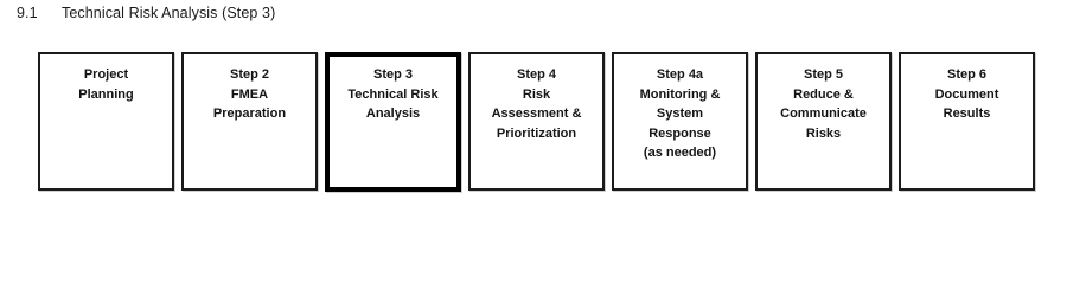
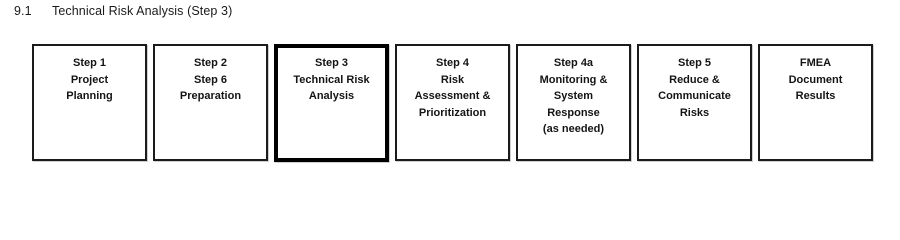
  9.1 Technical Risk Analysis (Step 3)
+ Step 1
  Project
  Planning
  Step 2
- FMEA
+ Step 6
  Preparation
  Step 3
  Technical Risk
  Analysis
  Step 4
  Risk
  Assessment &
  Prioritization
  Step 4a
  Monitoring &
  System
  Response
  (as needed)
  Step 5
  Reduce &
  Communicate
  Risks
- Step 6
+ FMEA
  Document
  Results
